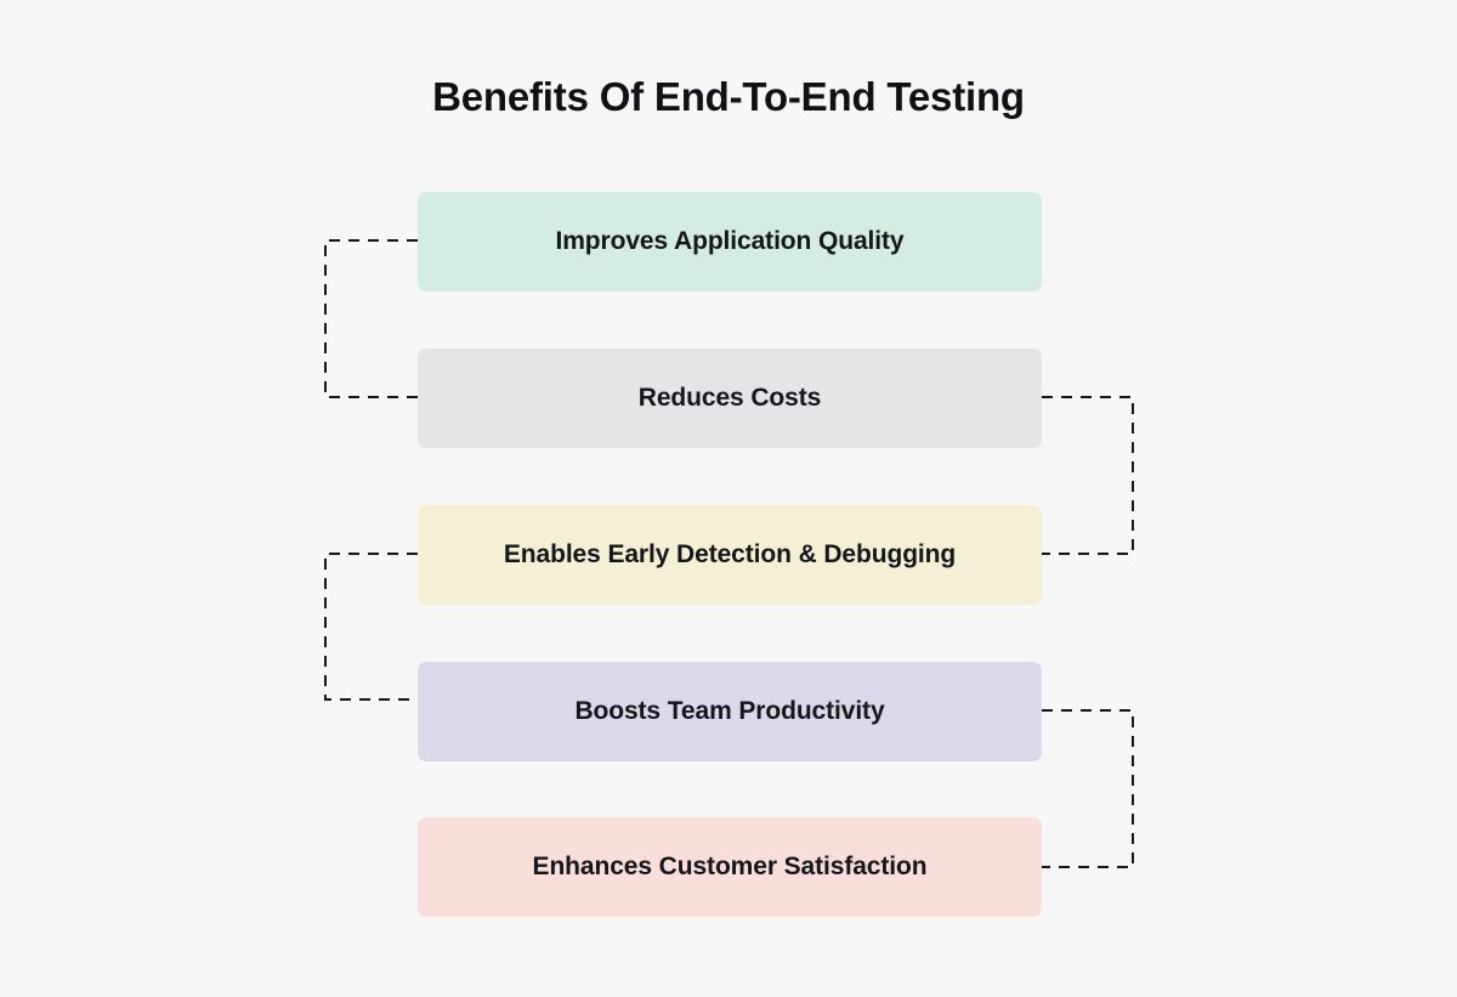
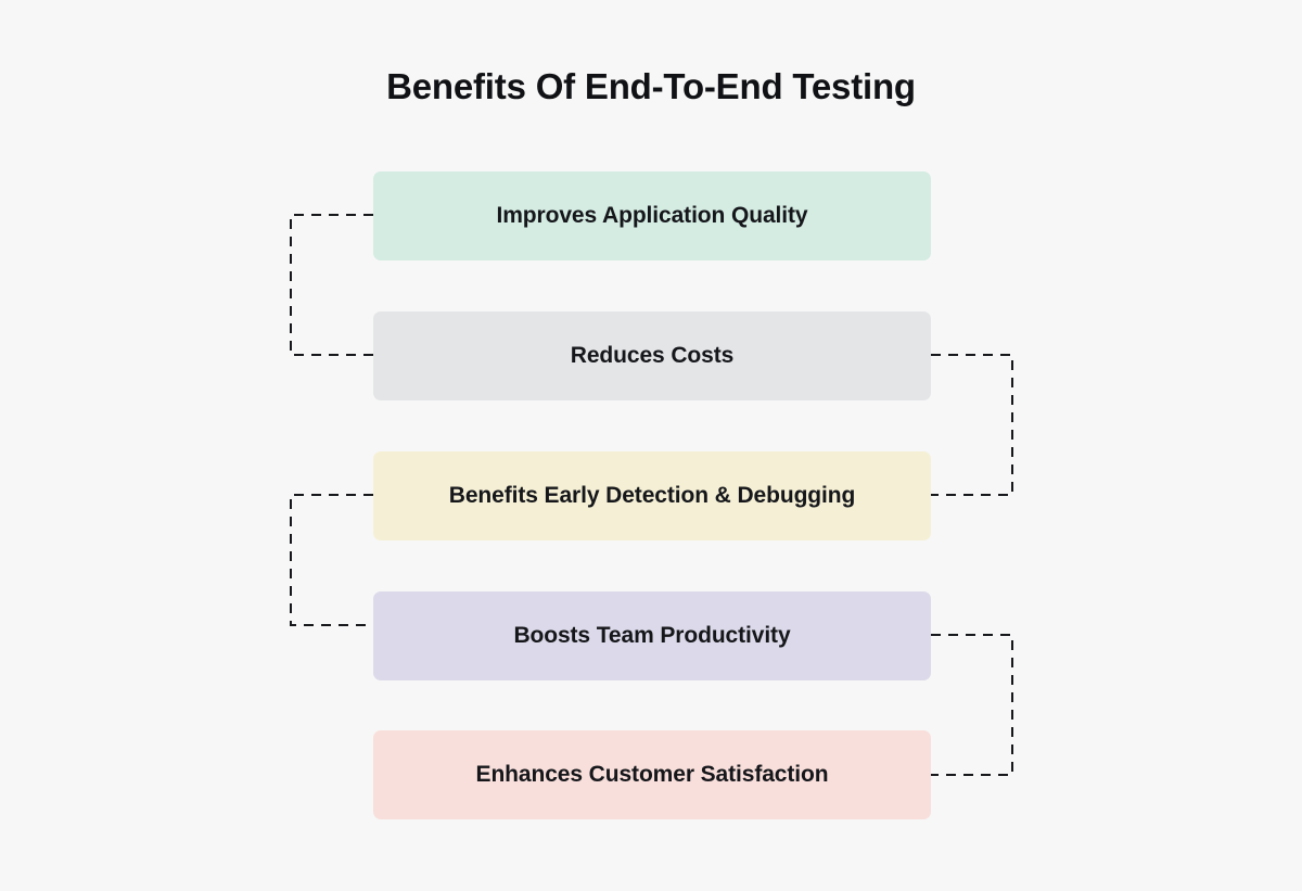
  Benefits Of End-To-End Testing
  Improves Application Quality
  Reduces Costs
- Enables Early Detection & Debugging
+ Benefits Early Detection & Debugging
  Boosts Team Productivity
  Enhances Customer Satisfaction
